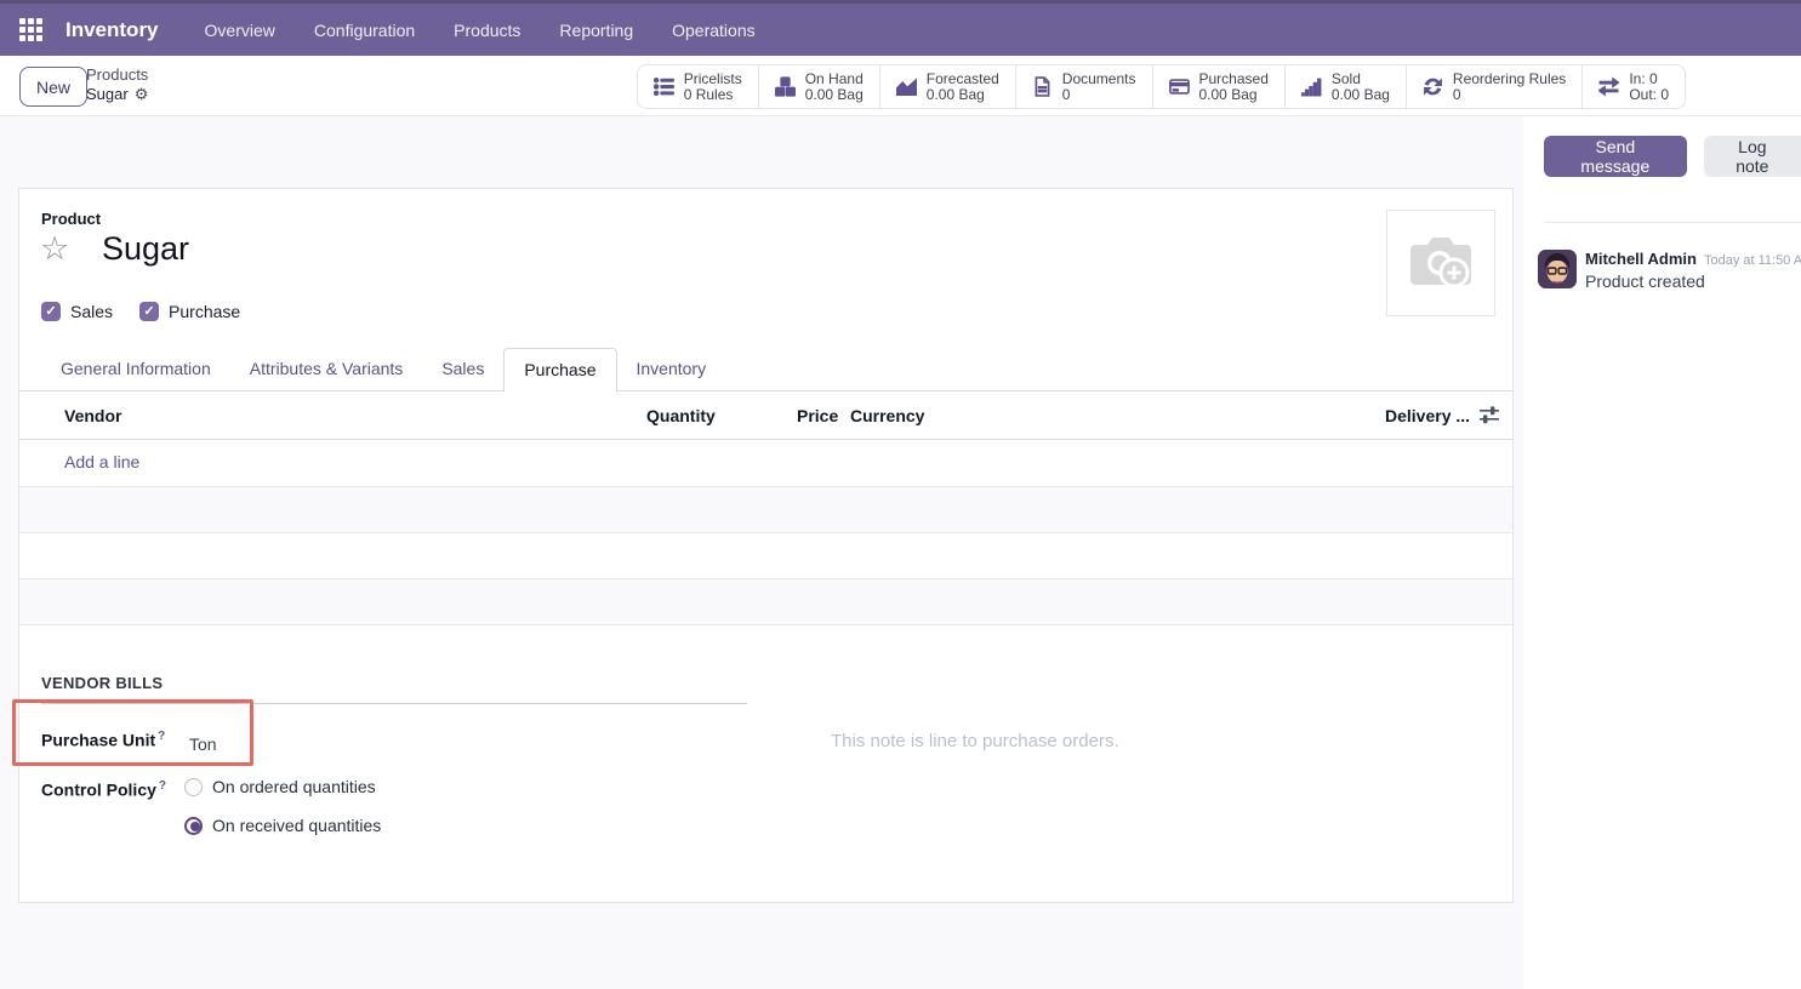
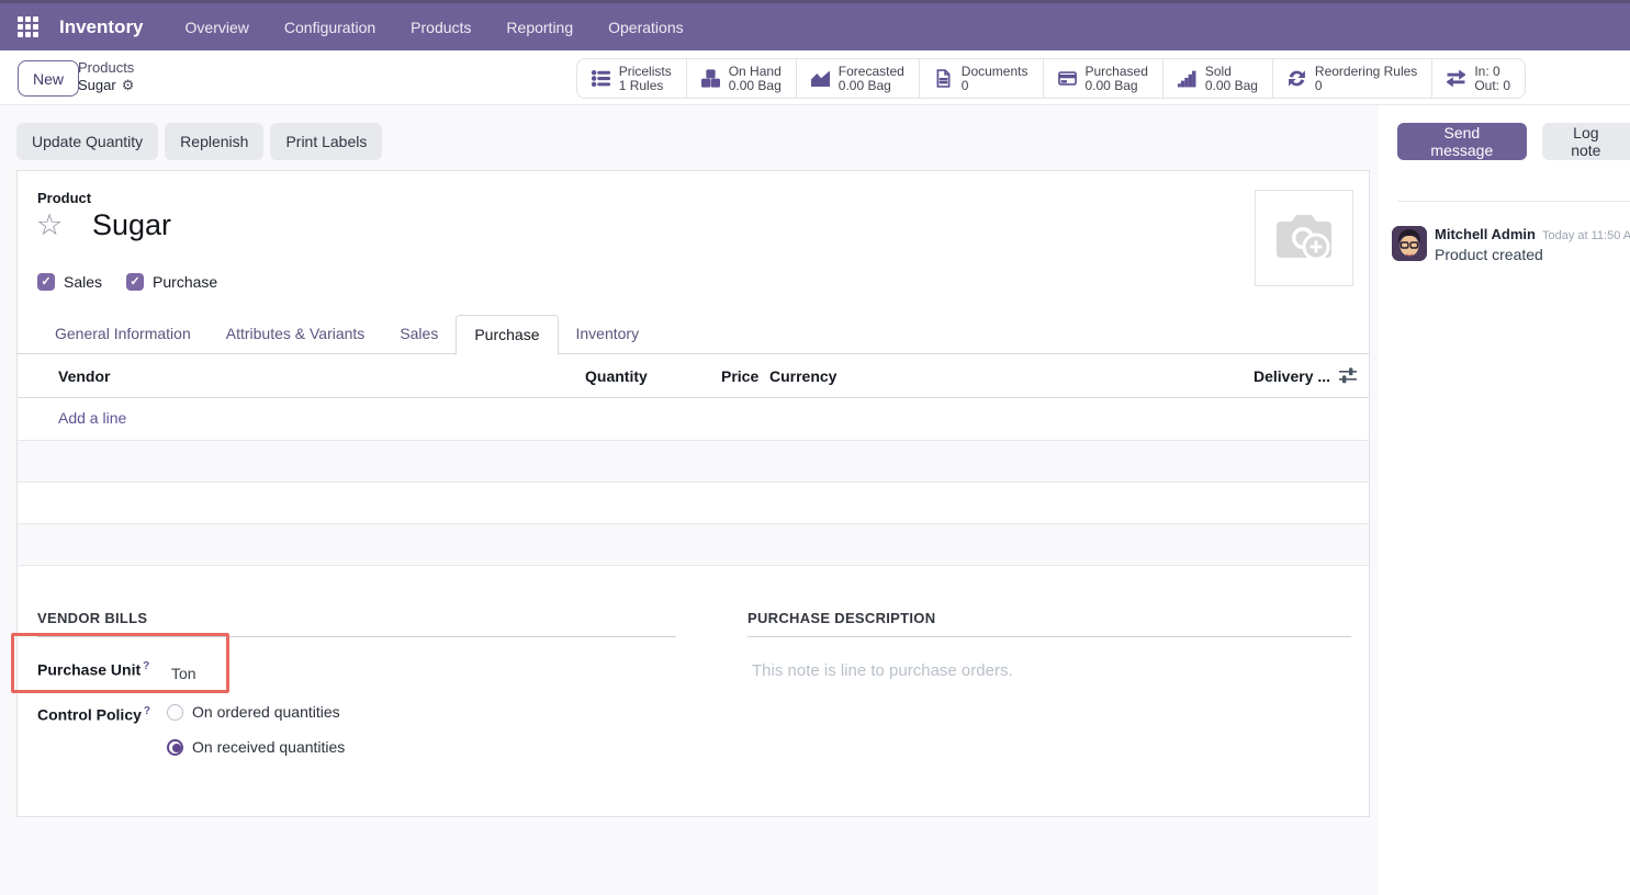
  Inventory
  Overview
  Configuration
  Products
  Reporting
  Operations
  New
  Products
  Sugar
  ⚙
  Pricelists
- 0 Rules
+ 1 Rules
  On Hand
  0.00 Bag
  Forecasted
  0.00 Bag
  Documents
  0
  Purchased
  0.00 Bag
  Sold
  0.00 Bag
  Reordering Rules
  0
  In: 0
  Out: 0
+ Update Quantity
+ Replenish
+ Print Labels
  Product
  ☆
  Sugar
  ✓
  Sales
  ✓
  Purchase
  General Information
  Attributes & Variants
  Sales
  Purchase
  Inventory
  Vendor
  Quantity
  Price
  Currency
  Delivery ...
  Add a line
  VENDOR BILLS
  Purchase Unit ?
  Ton
  Control Policy ?
  On ordered quantities
  On received quantities
+ PURCHASE DESCRIPTION
  This note is line to purchase orders.
  Send message
  Log note
  Mitchell Admin Today at 11:50 A
  Product created
